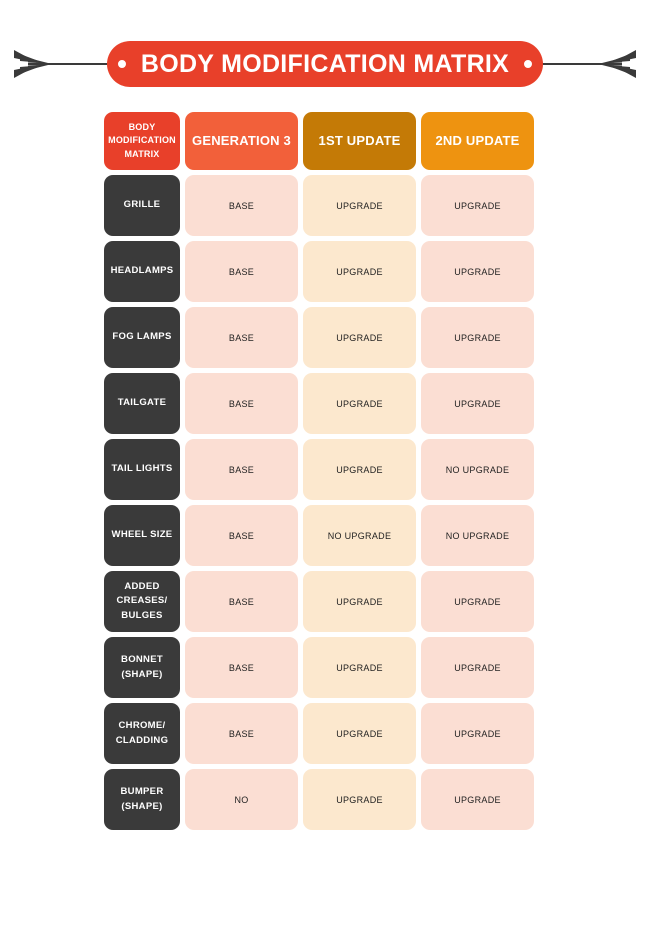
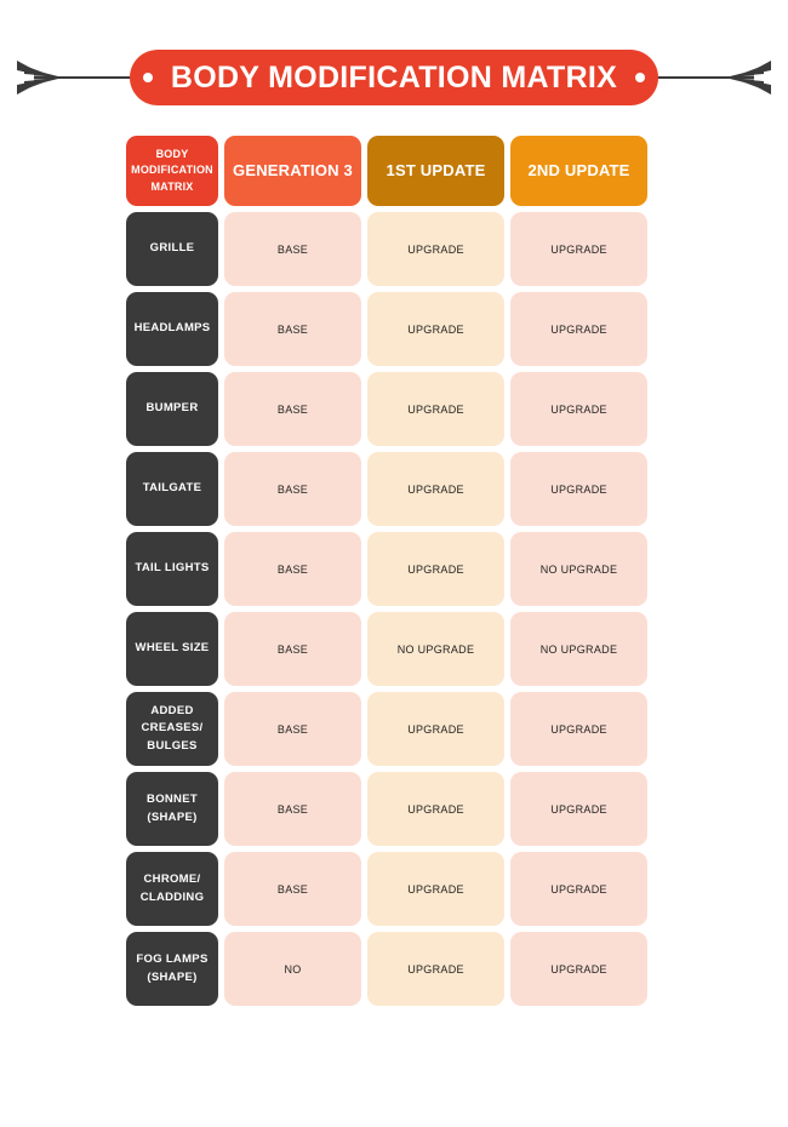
  BODY MODIFICATION MATRIX
  BODY
  MODIFICATION
  MATRIX
  GENERATION 3
  1ST UPDATE
  2ND UPDATE
  GRILLE
  BASE
  UPGRADE
  UPGRADE
  HEADLAMPS
  BASE
  UPGRADE
  UPGRADE
- FOG LAMPS
+ BUMPER
  BASE
  UPGRADE
  UPGRADE
  TAILGATE
  BASE
  UPGRADE
  UPGRADE
  TAIL LIGHTS
  BASE
  UPGRADE
  NO UPGRADE
  WHEEL SIZE
  BASE
  NO UPGRADE
  NO UPGRADE
  ADDED
  CREASES/
  BULGES
  BASE
  UPGRADE
  UPGRADE
  BONNET
  (SHAPE)
  BASE
  UPGRADE
  UPGRADE
  CHROME/
  CLADDING
  BASE
  UPGRADE
  UPGRADE
- BUMPER
+ FOG LAMPS
  (SHAPE)
  NO
  UPGRADE
  UPGRADE
